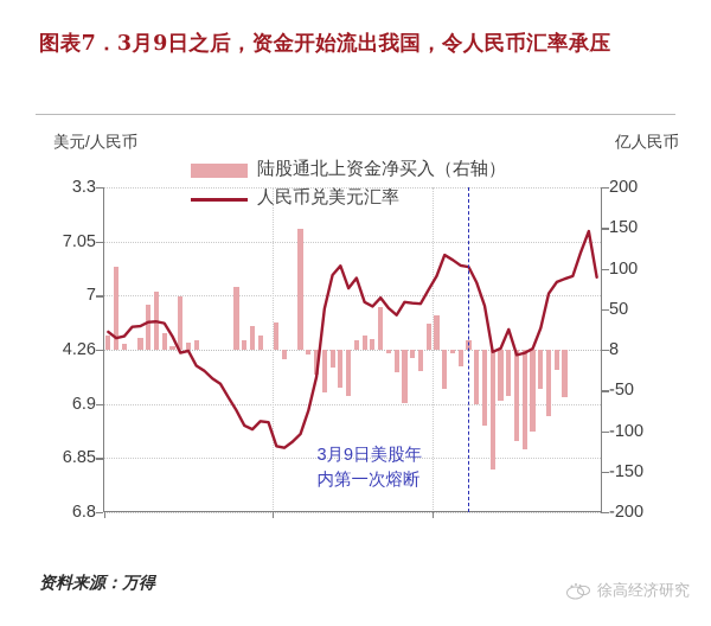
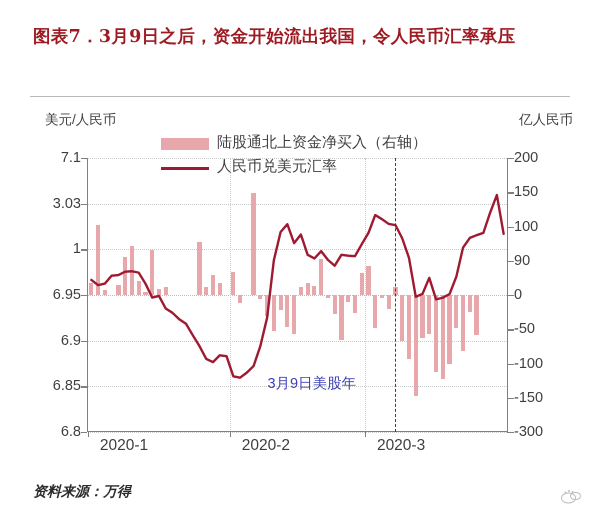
  图表7．3月9日之后，资金开始流出我国，令人民币汇率承压
  美元/人民币
  亿人民币
  陆股通北上资金净买入（右轴）
  人民币兑美元汇率
- 3.3
+ 7.1
- 7.05
+ 3.03
- 7
+ 1
- 4.26
+ 6.95
  6.9
  6.85
  6.8
  200
  150
  100
- 50
+ 90
- 8
+ 0
  -50
  -100
  -150
- -200
+ -300
+ 2020-1
+ 2020-2
+ 2020-3
  3月9日美股年
- 内第一次熔断
  资料来源：万得
- 徐高经济研究
